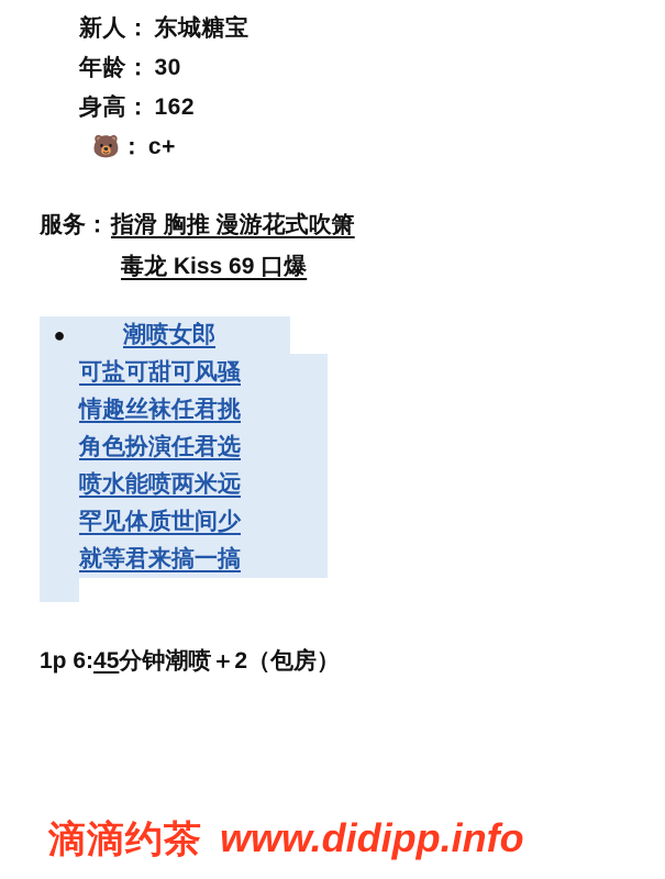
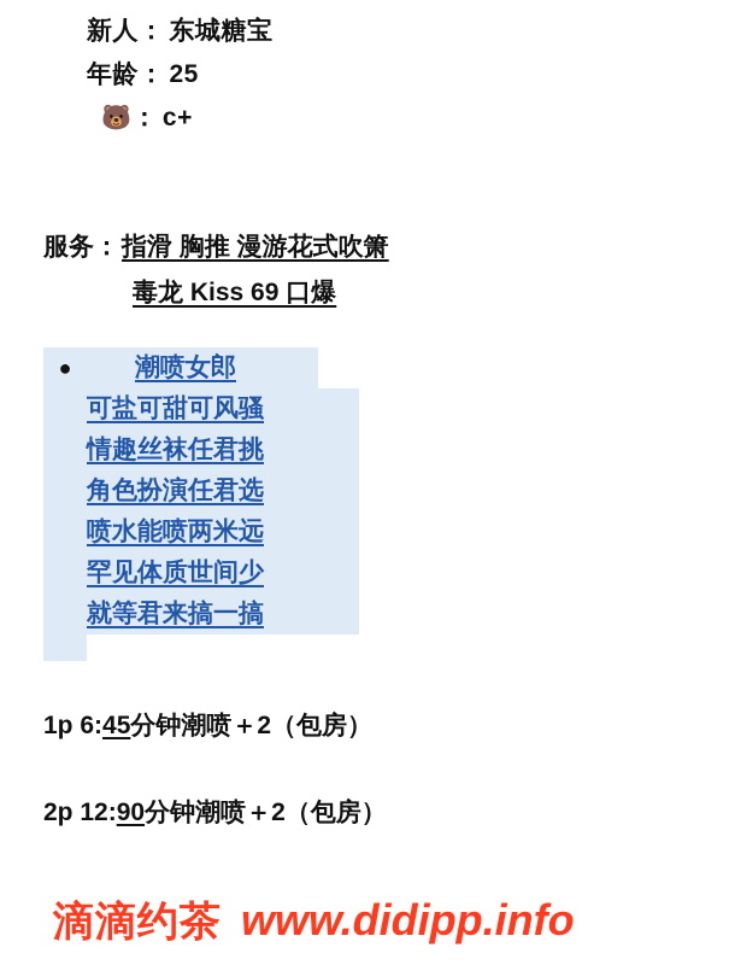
  新人：
  东城糖宝
  年龄：
- 30
+ 25
- 身高：
- 162
  🐻
  ：
  c+
  服务：
  指滑 胸推 漫游花式吹箫
  毒龙 Kiss 69 口爆
  ●
  潮喷女郎
  可盐可甜可风骚
  情趣丝袜任君挑
  角色扮演任君选
  喷水能喷两米远
  罕见体质世间少
  就等君来搞一搞
  1p 6:45分钟潮喷＋2（包房）
+ 2p 12:90分钟潮喷＋2（包房）
  滴滴约茶
  www.didipp.info
